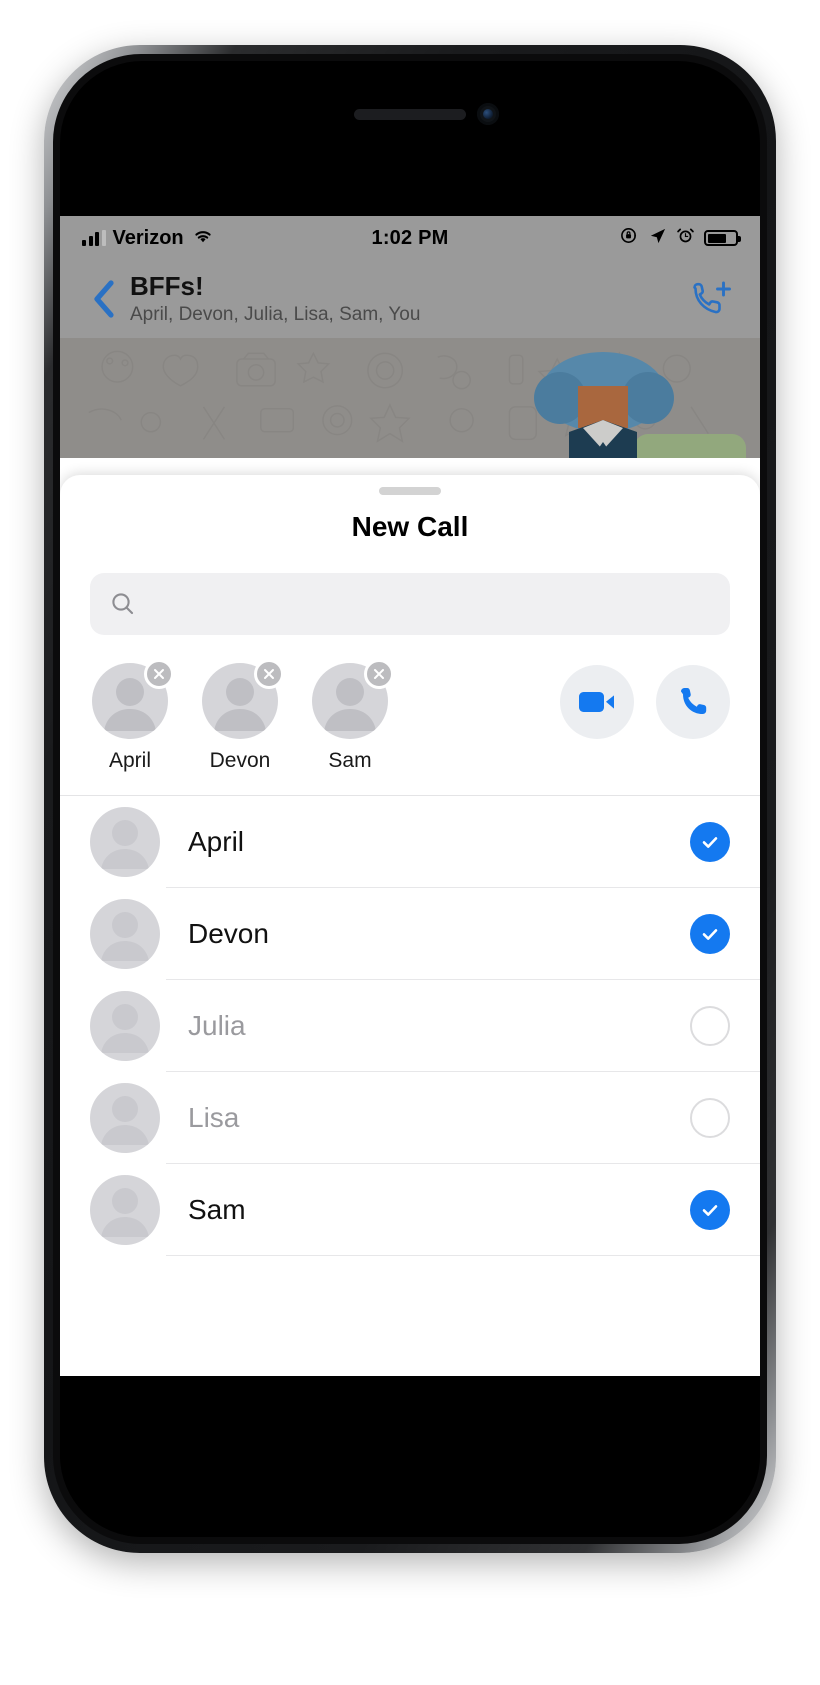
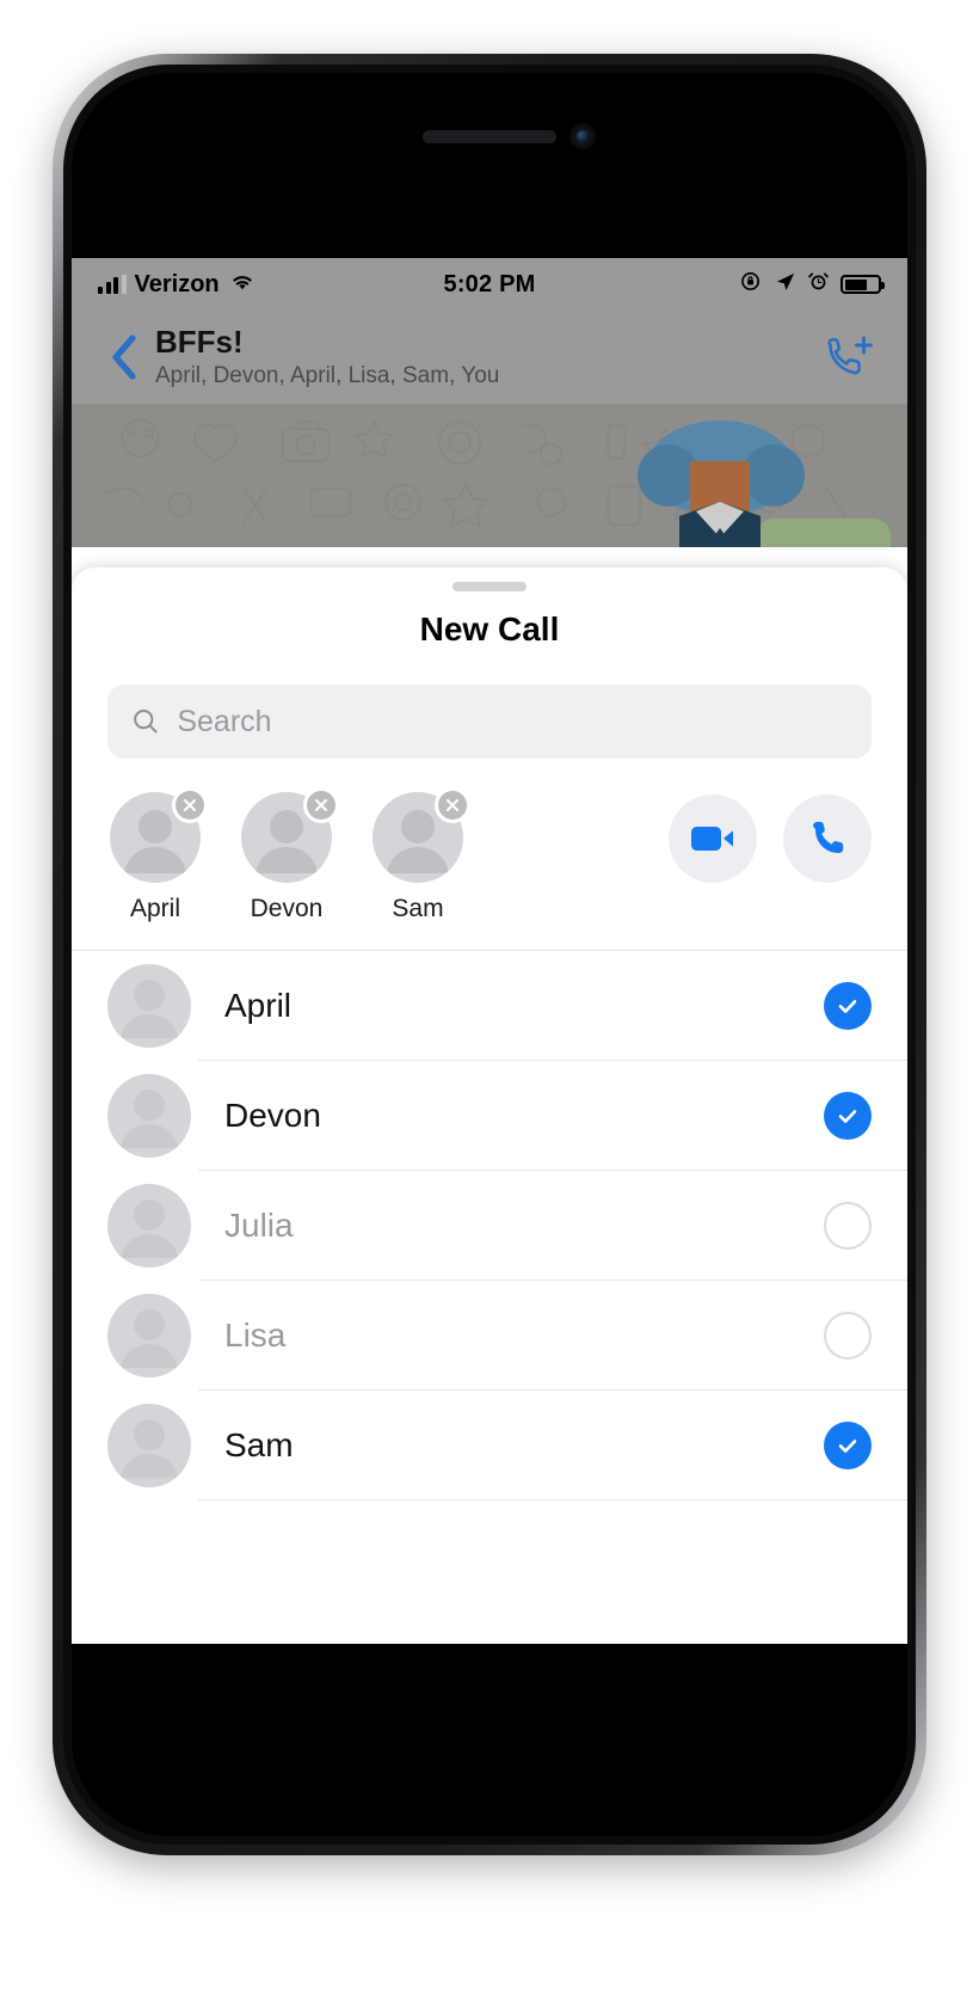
  Verizon
- 1:02 PM
+ 5:02 PM
  BFFs!
- April, Devon, Julia, Lisa, Sam, You
+ April, Devon, April, Lisa, Sam, You
  New Call
+ Search
  April
  Devon
  Sam
  April
  Devon
  Julia
  Lisa
  Sam
